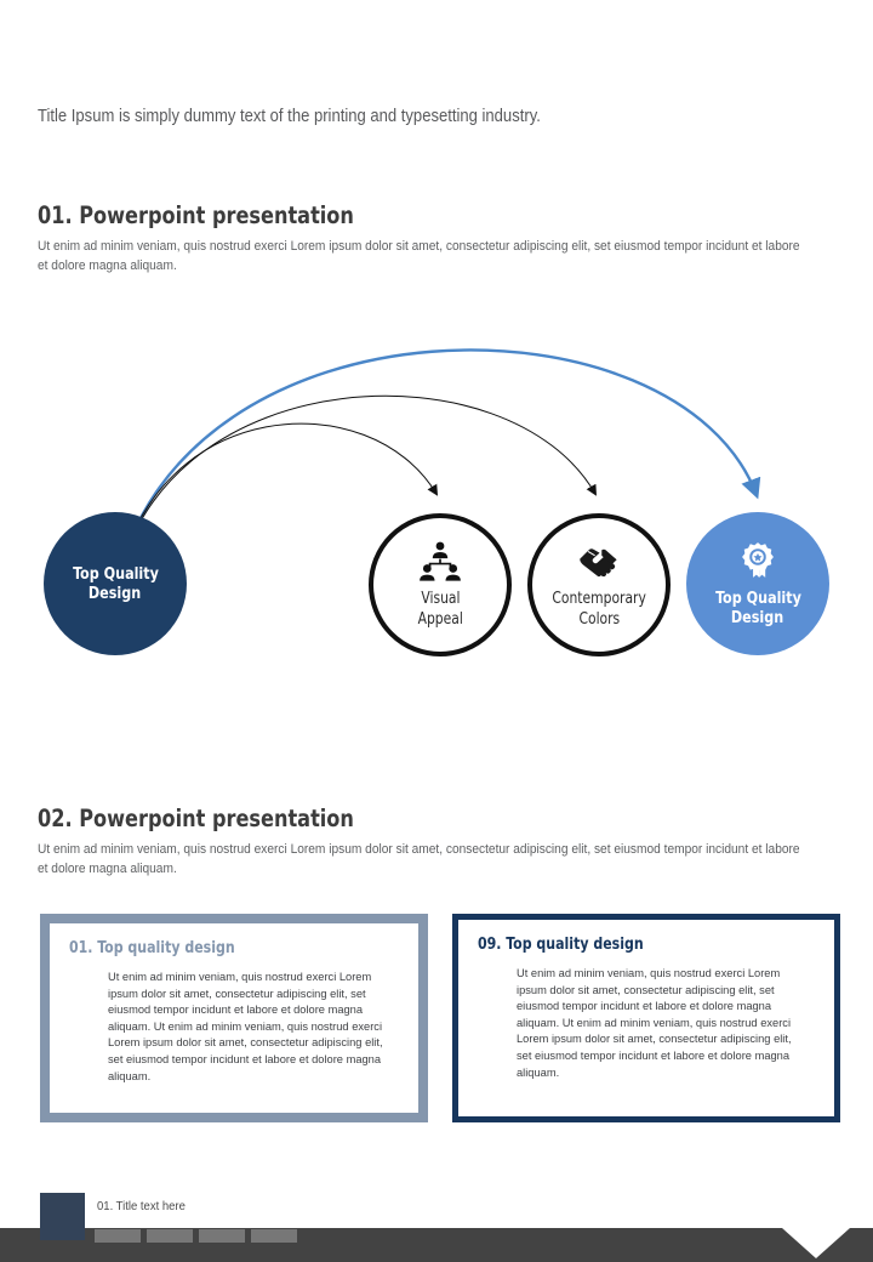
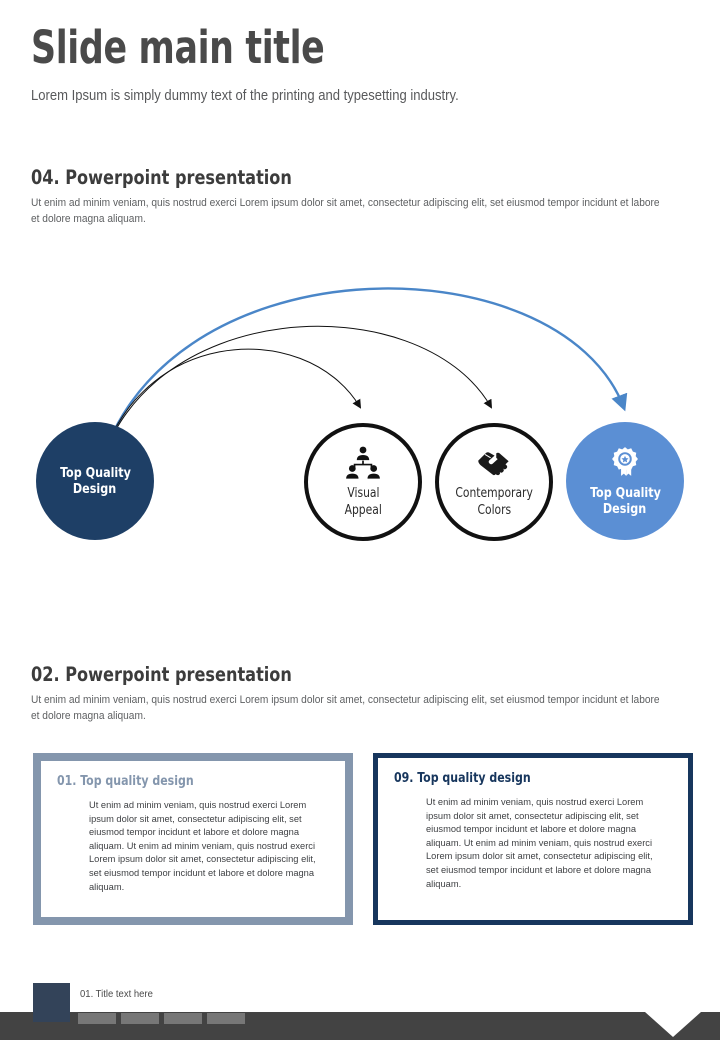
+ Slide main title
- Title Ipsum is simply dummy text of the printing and typesetting industry.
+ Lorem Ipsum is simply dummy text of the printing and typesetting industry.
- 01. Powerpoint presentation
+ 04. Powerpoint presentation
  Ut enim ad minim veniam, quis nostrud exerci Lorem ipsum dolor sit amet, consectetur adipiscing elit, set eiusmod tempor incidunt et labore et dolore magna aliquam.
  Top Quality
  Design
  Visual
  Appeal
  Contemporary
  Colors
  Top Quality
  Design
  02. Powerpoint presentation
  Ut enim ad minim veniam, quis nostrud exerci Lorem ipsum dolor sit amet, consectetur adipiscing elit, set eiusmod tempor incidunt et labore et dolore magna aliquam.
  01. Top quality design
  Ut enim ad minim veniam, quis nostrud exerci Lorem ipsum dolor sit amet, consectetur adipiscing elit, set eiusmod tempor incidunt et labore et dolore magna aliquam. Ut enim ad minim veniam, quis nostrud exerci Lorem ipsum dolor sit amet, consectetur adipiscing elit, set eiusmod tempor incidunt et labore et dolore magna aliquam.
  09. Top quality design
  Ut enim ad minim veniam, quis nostrud exerci Lorem ipsum dolor sit amet, consectetur adipiscing elit, set eiusmod tempor incidunt et labore et dolore magna aliquam. Ut enim ad minim veniam, quis nostrud exerci Lorem ipsum dolor sit amet, consectetur adipiscing elit, set eiusmod tempor incidunt et labore et dolore magna aliquam.
  01. Title text here
